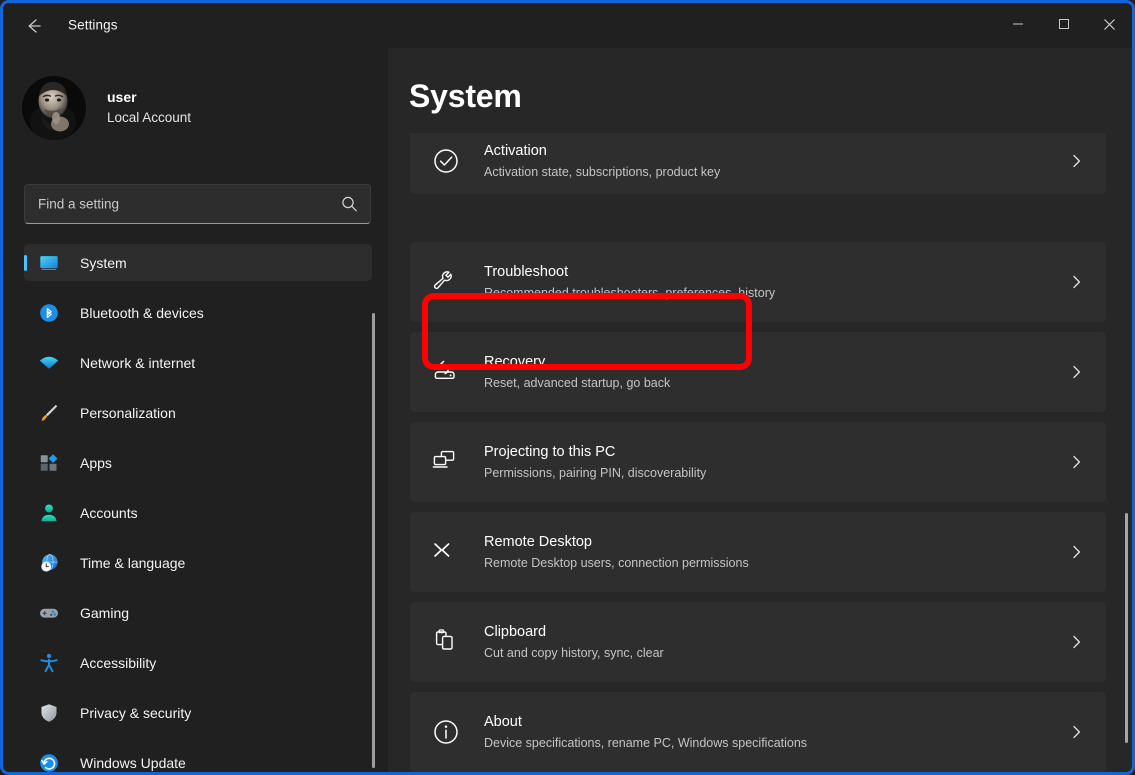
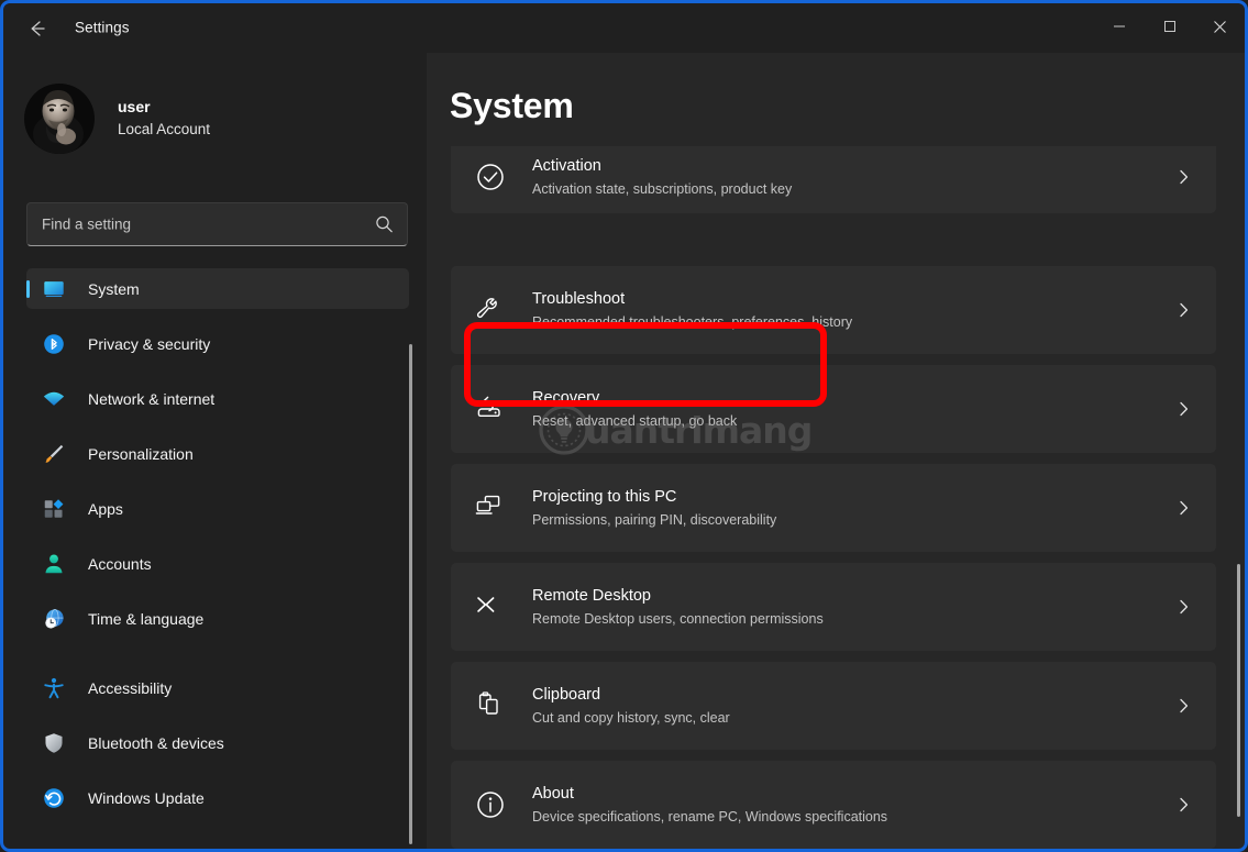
  Settings
  user
  Local Account
  Find a setting
  System
- Bluetooth & devices
+ Privacy & security
  Network & internet
  Personalization
  Apps
  Accounts
  Time & language
- Gaming
  Accessibility
- Privacy & security
+ Bluetooth & devices
  Windows Update
  System
  Activation
  Activation state, subscriptions, product key
  Troubleshoot
  Recommended troubleshooters, preferences, history
  Recovery
  Reset, advanced startup, go back
  Projecting to this PC
  Permissions, pairing PIN, discoverability
  Remote Desktop
  Remote Desktop users, connection permissions
  Clipboard
  Cut and copy history, sync, clear
  About
  Device specifications, rename PC, Windows specifications
+ uantrimang
